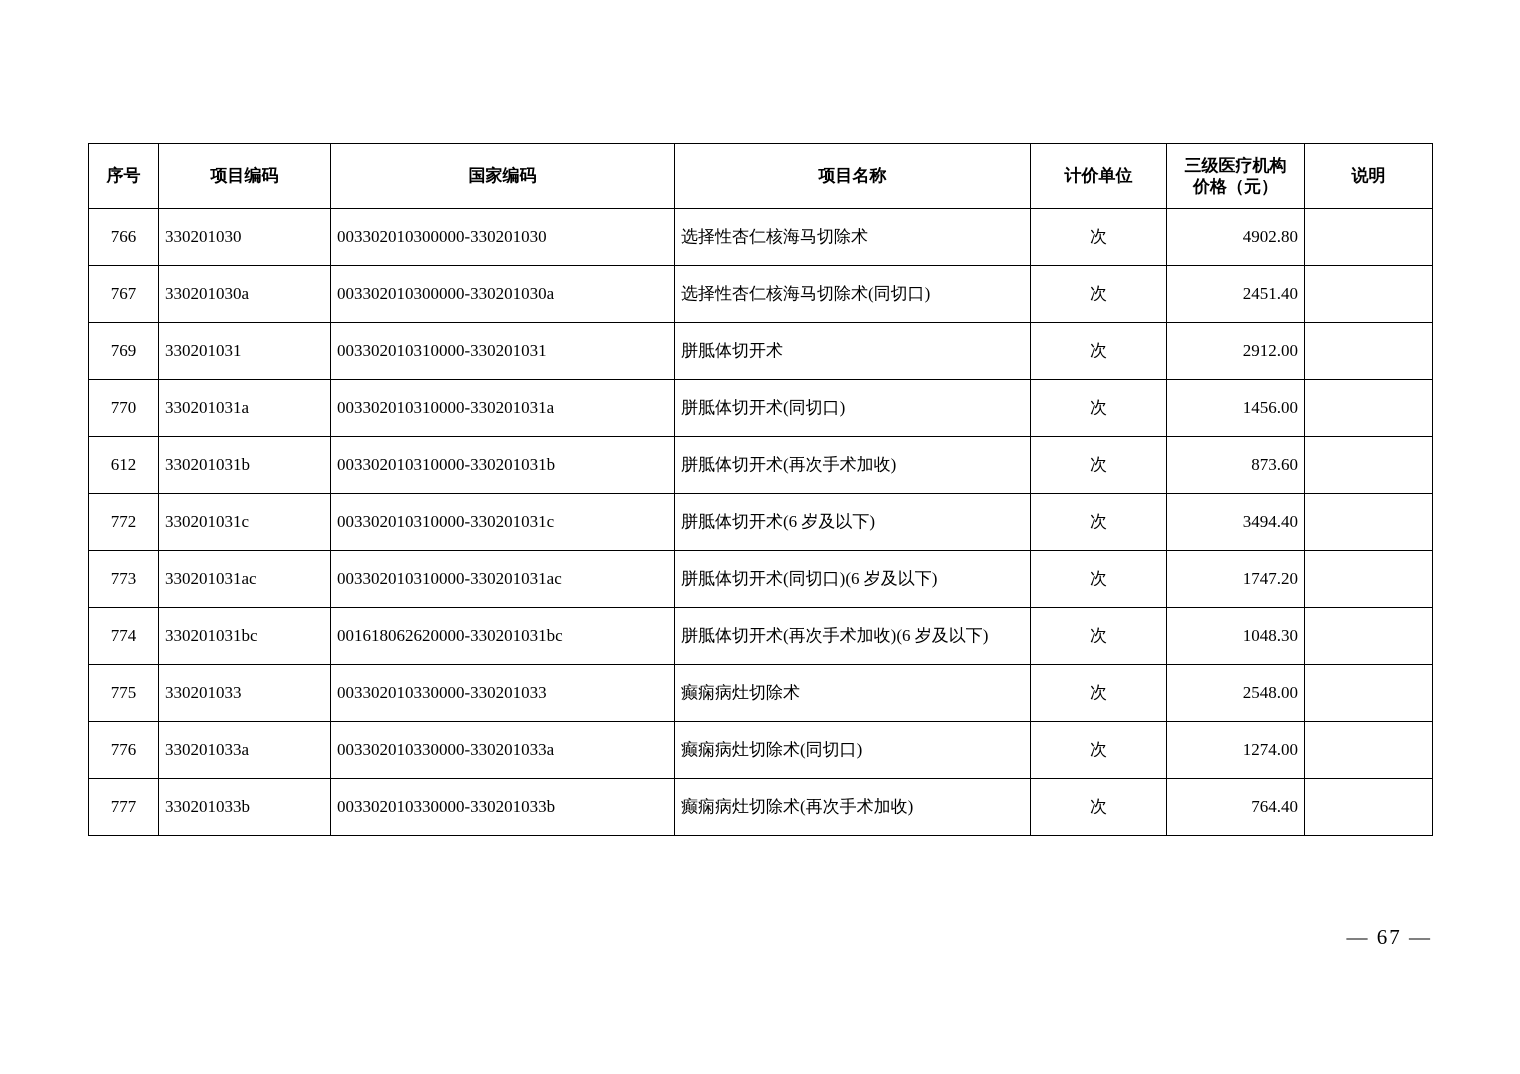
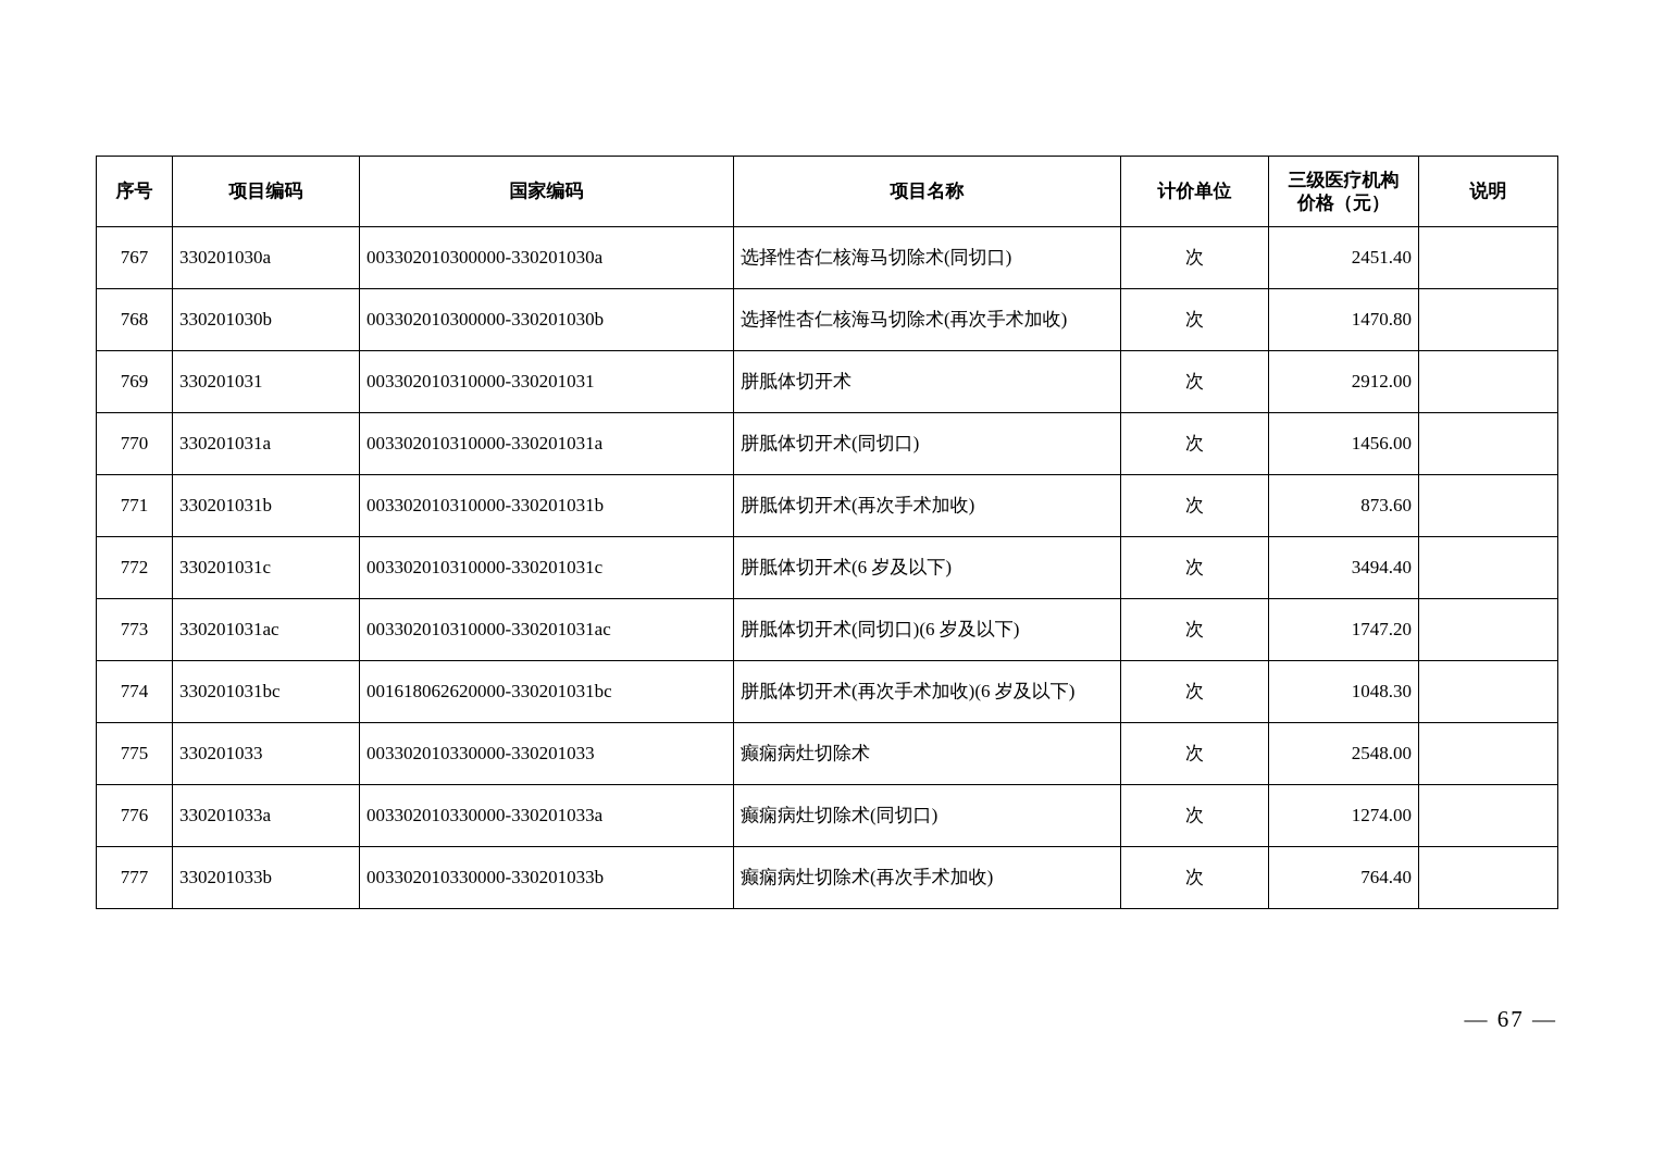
  序号	项目编码	国家编码	项目名称	计价单位	三级医疗机构 价格（元）	说明
- 766	330201030	003302010300000-330201030	选择性杏仁核海马切除术	次	4902.80
  767	330201030a	003302010300000-330201030a	选择性杏仁核海马切除术(同切口)	次	2451.40
+ 768	330201030b	003302010300000-330201030b	选择性杏仁核海马切除术(再次手术加收)	次	1470.80
  769	330201031	003302010310000-330201031	胼胝体切开术	次	2912.00
  770	330201031a	003302010310000-330201031a	胼胝体切开术(同切口)	次	1456.00
- 612	330201031b	003302010310000-330201031b	胼胝体切开术(再次手术加收)	次	873.60
+ 771	330201031b	003302010310000-330201031b	胼胝体切开术(再次手术加收)	次	873.60
  772	330201031c	003302010310000-330201031c	胼胝体切开术(6 岁及以下)	次	3494.40
  773	330201031ac	003302010310000-330201031ac	胼胝体切开术(同切口)(6 岁及以下)	次	1747.20
  774	330201031bc	001618062620000-330201031bc	胼胝体切开术(再次手术加收)(6 岁及以下)	次	1048.30
  775	330201033	003302010330000-330201033	癫痫病灶切除术	次	2548.00
  776	330201033a	003302010330000-330201033a	癫痫病灶切除术(同切口)	次	1274.00
  777	330201033b	003302010330000-330201033b	癫痫病灶切除术(再次手术加收)	次	764.40
  — 67 —
